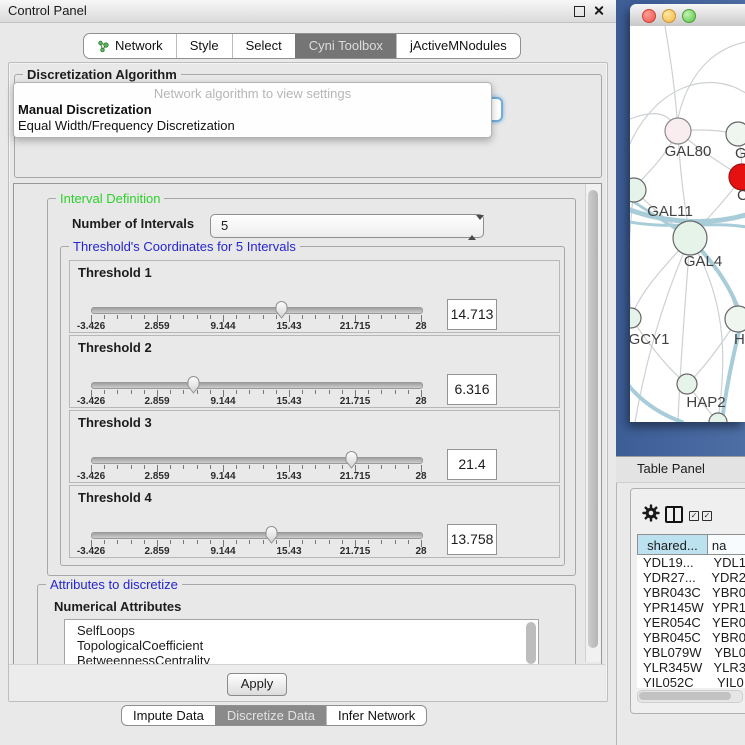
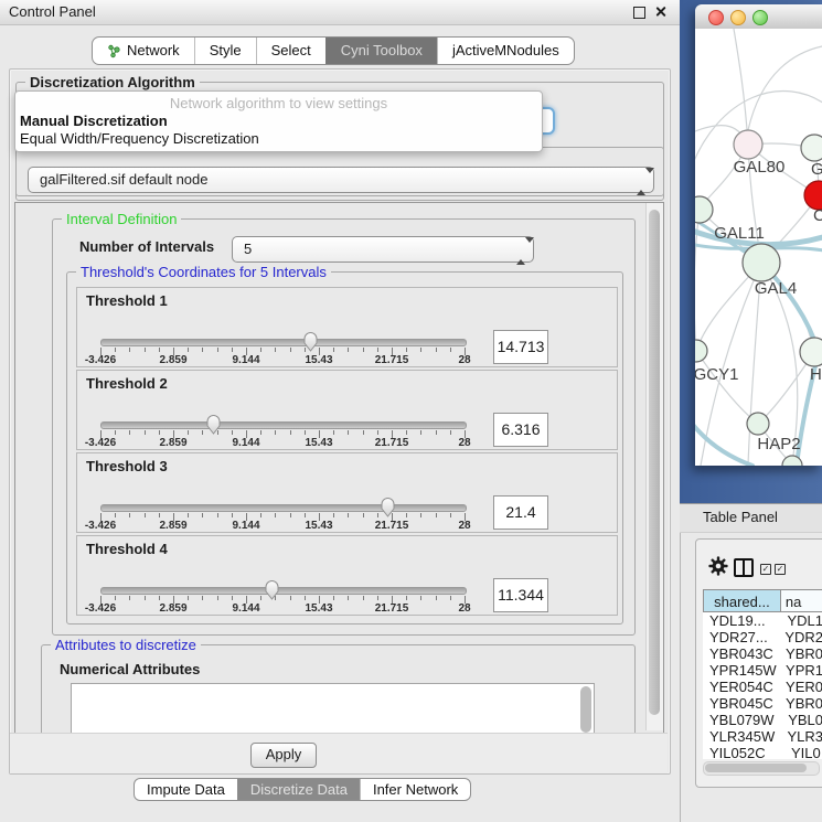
  Control Panel
  Network
  Style
  Select
  Cyni Toolbox
  jActiveMNodules
  Discretization Algorithm
  Network algorithm to view settings
  Manual Discretization
  Equal Width/Frequency Discretization
+ galFiltered.sif default node
  Interval Definition
  Number of Intervals
  5
  Threshold's Coordinates for 5 Intervals
  Threshold 1
  -3.426
  2.859
  9.144
  15.43
  21.715
  28
  14.713
  Threshold 2
  -3.426
  2.859
  9.144
  15.43
  21.715
  28
  6.316
  Threshold 3
  -3.426
  2.859
  9.144
  15.43
  21.715
  28
  21.4
  Threshold 4
  -3.426
  2.859
  9.144
  15.43
  21.715
  28
- 13.758
+ 11.344
  Attributes to discretize
  Numerical Attributes
- SelfLoops
- TopologicalCoefficient
- BetweennessCentrality
  Apply
  Impute Data
  Discretize Data
  Infer Network
  GAL80
  C
  GAL11
  GAL4
  GCY1
  H
  HAP2
  Table Panel
  ✓
  ✓
  shared...
  na
  YDL19...
  YDL1
  YDR27...
  YDR2
  YBR043C
  YBR0
  YPR145W
  YPR1
  YER054C
  YER0
  YBR045C
  YBR0
  YBL079W
  YBL0
  YLR345W
  YLR3
  YIL052C
  YIL0
